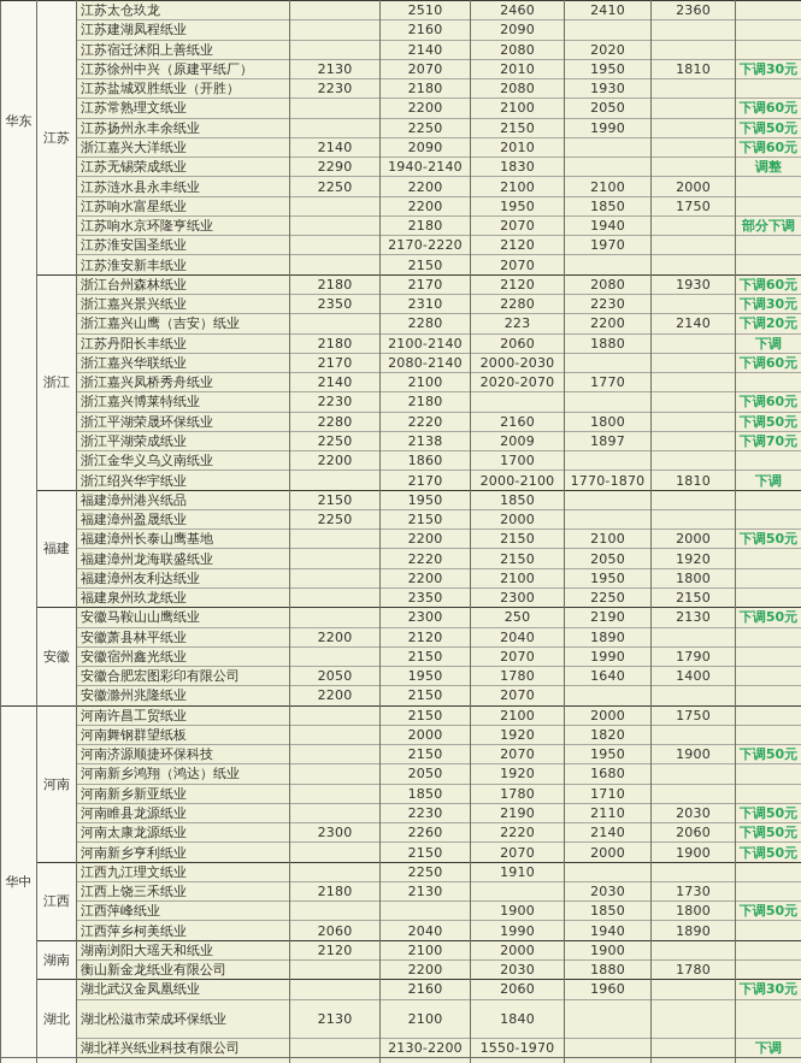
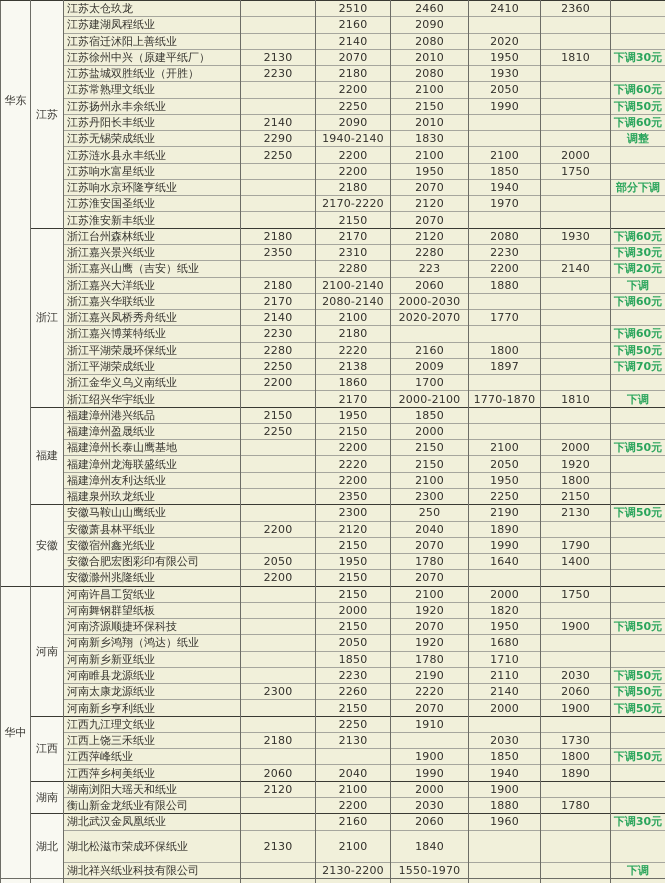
  华东	江苏	江苏太仓玖龙		2510	2460	2410	2360
  江苏建湖凤程纸业		2160	2090
  江苏宿迁沭阳上善纸业		2140	2080	2020
  江苏徐州中兴（原建平纸厂）	2130	2070	2010	1950	1810	下调30元
  江苏盐城双胜纸业（开胜）	2230	2180	2080	1930
  江苏常熟理文纸业		2200	2100	2050		下调60元
  江苏扬州永丰余纸业		2250	2150	1990		下调50元
- 浙江嘉兴大洋纸业	2140	2090	2010			下调60元
+ 江苏丹阳长丰纸业	2140	2090	2010			下调60元
  江苏无锡荣成纸业	2290	1940-2140	1830			调整
  江苏涟水县永丰纸业	2250	2200	2100	2100	2000
  江苏响水富星纸业		2200	1950	1850	1750
  江苏响水京环隆亨纸业		2180	2070	1940		部分下调
  江苏淮安国圣纸业		2170-2220	2120	1970
  江苏淮安新丰纸业		2150	2070
  浙江	浙江台州森林纸业	2180	2170	2120	2080	1930	下调60元
  浙江嘉兴景兴纸业	2350	2310	2280	2230		下调30元
  浙江嘉兴山鹰（吉安）纸业		2280	223	2200	2140	下调20元
- 江苏丹阳长丰纸业	2180	2100-2140	2060	1880		下调
+ 浙江嘉兴大洋纸业	2180	2100-2140	2060	1880		下调
  浙江嘉兴华联纸业	2170	2080-2140	2000-2030			下调60元
  浙江嘉兴凤桥秀舟纸业	2140	2100	2020-2070	1770
  浙江嘉兴博莱特纸业	2230	2180				下调60元
  浙江平湖荣晟环保纸业	2280	2220	2160	1800		下调50元
  浙江平湖荣成纸业	2250	2138	2009	1897		下调70元
  浙江金华义乌义南纸业	2200	1860	1700
  浙江绍兴华宇纸业		2170	2000-2100	1770-1870	1810	下调
  福建	福建漳州港兴纸品	2150	1950	1850
  福建漳州盈晟纸业	2250	2150	2000
  福建漳州长泰山鹰基地		2200	2150	2100	2000	下调50元
  福建漳州龙海联盛纸业		2220	2150	2050	1920
  福建漳州友利达纸业		2200	2100	1950	1800
  福建泉州玖龙纸业		2350	2300	2250	2150
  安徽	安徽马鞍山山鹰纸业		2300	250	2190	2130	下调50元
  安徽萧县林平纸业	2200	2120	2040	1890
  安徽宿州鑫光纸业		2150	2070	1990	1790
  安徽合肥宏图彩印有限公司	2050	1950	1780	1640	1400
  安徽滁州兆隆纸业	2200	2150	2070
  华中	河南	河南许昌工贸纸业		2150	2100	2000	1750
  河南舞钢群望纸板		2000	1920	1820
  河南济源顺捷环保科技		2150	2070	1950	1900	下调50元
  河南新乡鸿翔（鸿达）纸业		2050	1920	1680
  河南新乡新亚纸业		1850	1780	1710
  河南睢县龙源纸业		2230	2190	2110	2030	下调50元
  河南太康龙源纸业	2300	2260	2220	2140	2060	下调50元
  河南新乡亨利纸业		2150	2070	2000	1900	下调50元
  江西	江西九江理文纸业		2250	1910
  江西上饶三禾纸业	2180	2130		2030	1730
  江西萍峰纸业			1900	1850	1800	下调50元
  江西萍乡柯美纸业	2060	2040	1990	1940	1890
  湖南	湖南浏阳大瑶天和纸业	2120	2100	2000	1900
  衡山新金龙纸业有限公司		2200	2030	1880	1780
  湖北	湖北武汉金凤凰纸业		2160	2060	1960		下调30元
  湖北松滋市荣成环保纸业	2130	2100	1840
  湖北祥兴纸业科技有限公司		2130-2200	1550-1970			下调
